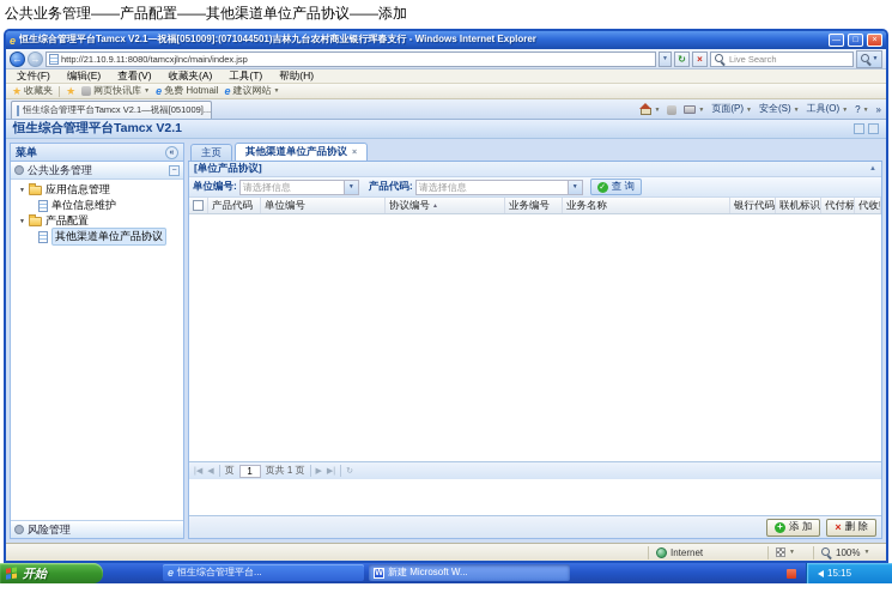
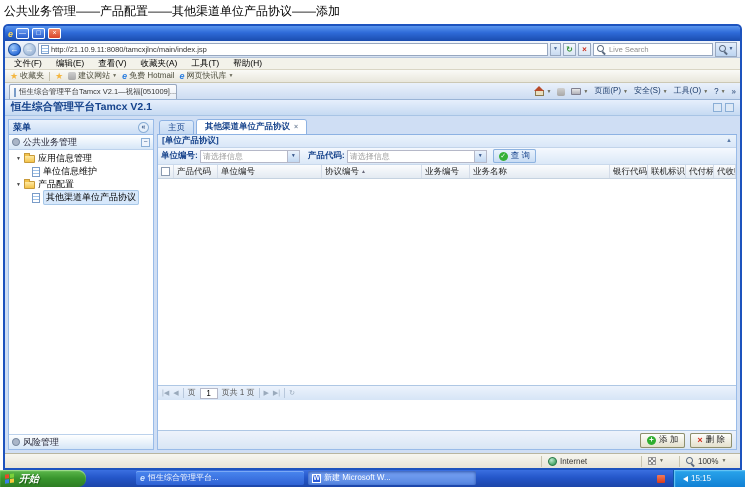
  公共业务管理——产品配置——其他渠道单位产品协议——添加
  e
- 恒生综合管理平台Tamcx V2.1—祝福[051009]:(071044501)吉林九台农村商业银行珲春支行 - Windows Internet Explorer
  ←
  →
  http://21.10.9.11:8080/tamcxjlnc/main/index.jsp
  ↻
  ×
  Live Search
  文件(F)
  编辑(E)
  查看(V)
  收藏夹(A)
  工具(T)
  帮助(H)
  ★
  收藏夹
  ★
- 网页快讯库
+ 建议网站
  e
  免费 Hotmail
  e
- 建议网站
+ 网页快讯库
  恒生综合管理平台Tamcx V2.1—祝福[051009]...
  页面(P)
  安全(S)
  工具(O)
  ?
  »
  恒生综合管理平台Tamcx V2.1
  菜单
  公共业务管理
  应用信息管理
  单位信息维护
  产品配置
  其他渠道单位产品协议
  风险管理
  主页
  其他渠道单位产品协议
  [单位产品协议]
  单位编号:
  请选择信息
  产品代码:
  请选择信息
  查 询
  产品代码
  单位编号
  协议编号
  业务编号
  业务名称
  银行代码
  联机标识
  代付标
  页
  1
  页共 1 页
  +
  添 加
  ×
  删 除
  Internet
  100%
  开始
  e
  恒生综合管理平台...
  新建 Microsoft W...
  15:15
